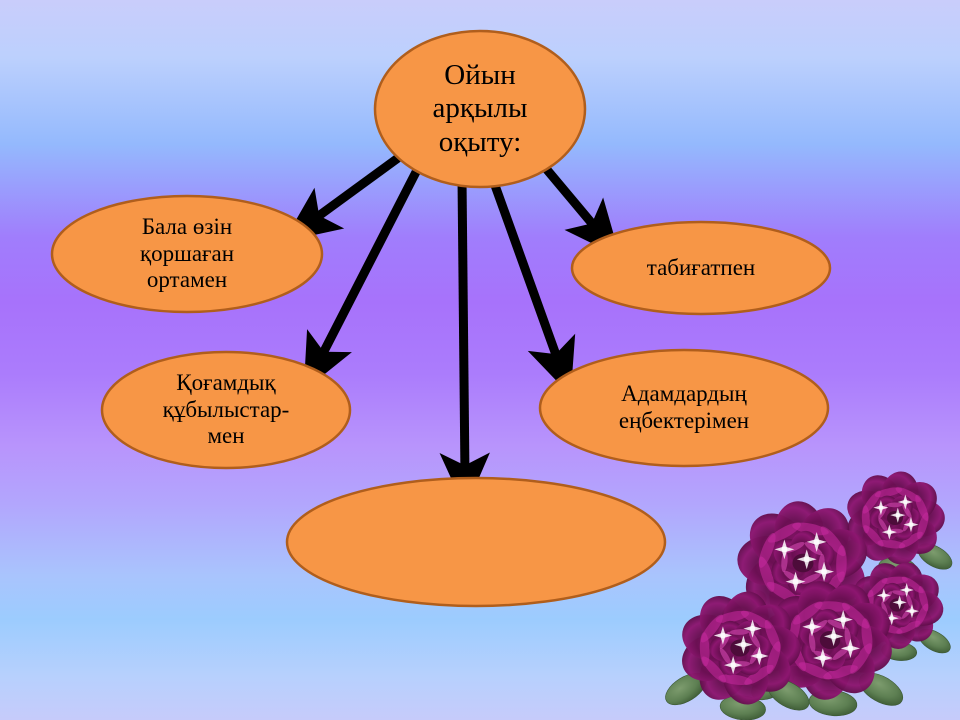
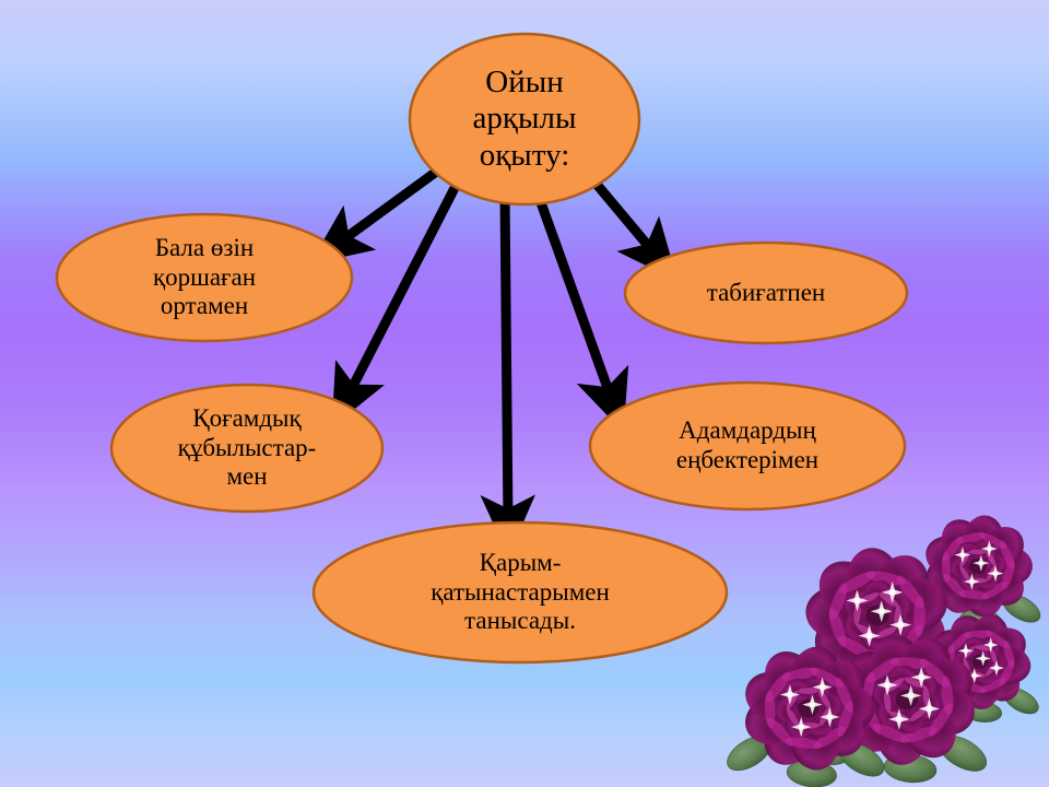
  Ойын
  арқылы
  оқыту:
  Бала өзін
  қоршаған
  ортамен
  табиғатпен
  Қоғамдық
  құбылыстар-
  мен
  Адамдардың
  еңбектерімен
+ Қарым-
+ қатынастарымен
+ танысады.
